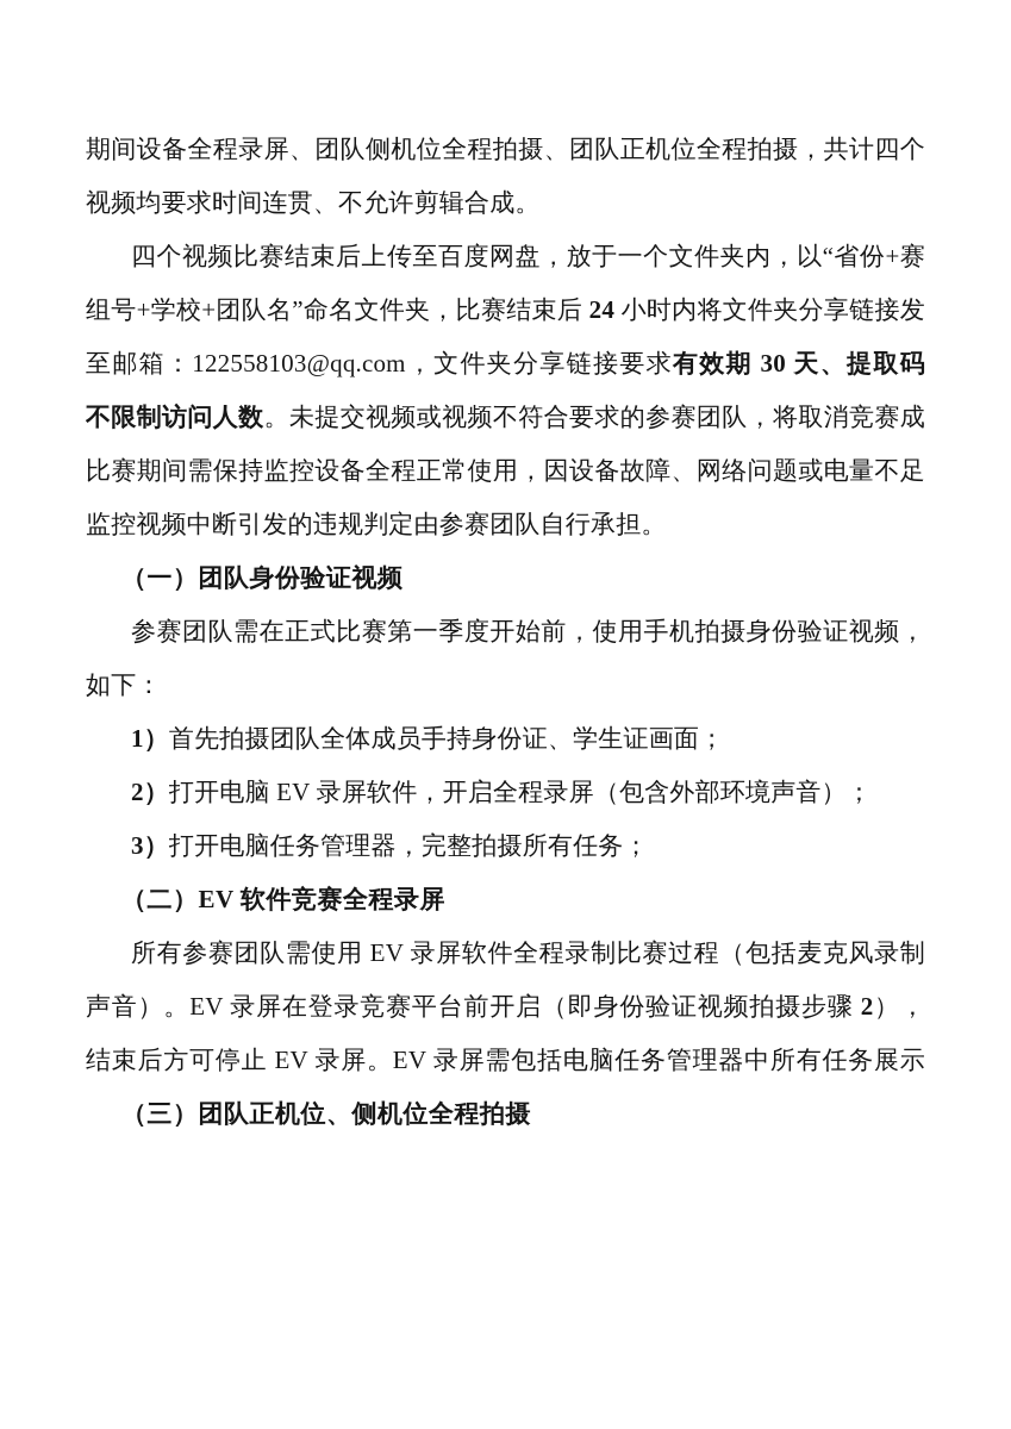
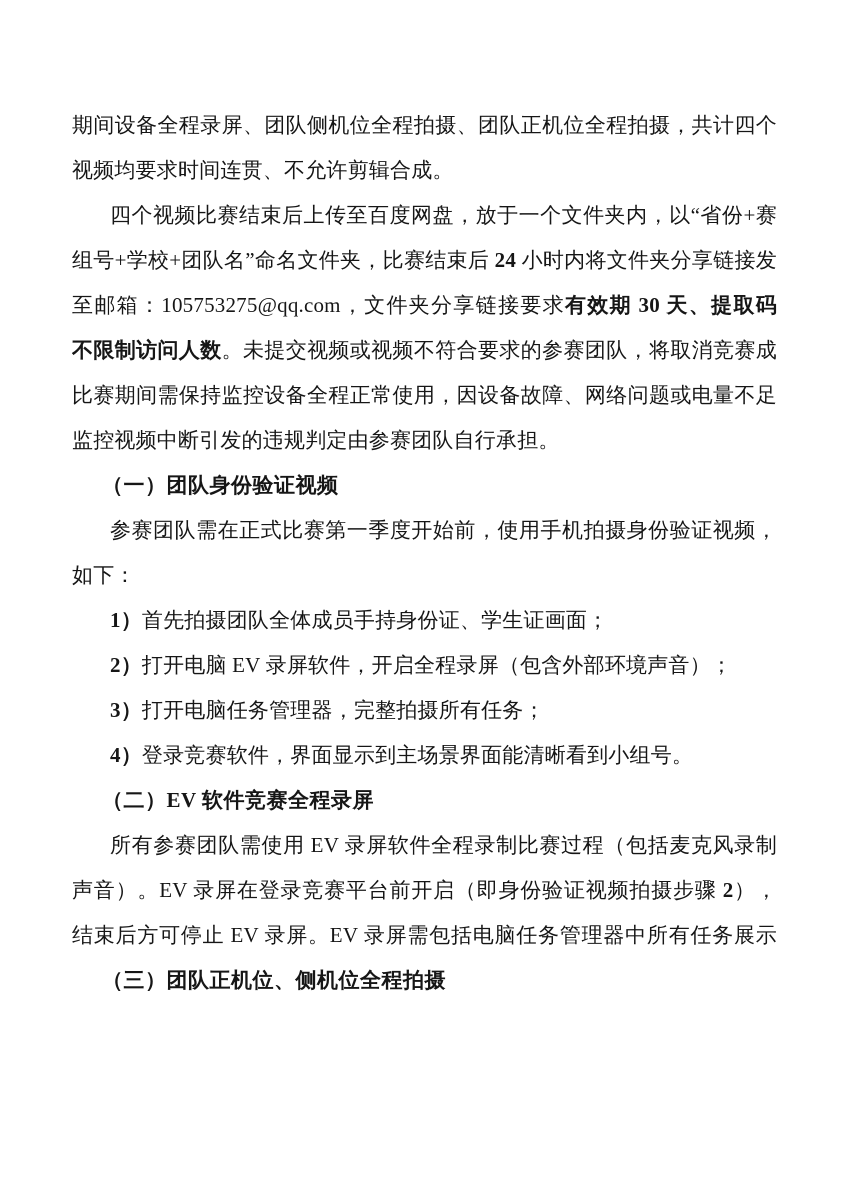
  期间设备全程录屏、团队侧机位全程拍摄、团队正机位全程拍摄，共计四个
  视频均要求时间连贯、不允许剪辑合成。
  四个视频比赛结束后上传至百度网盘，放于一个文件夹内，以“省份+赛
  组号+学校+团队名”命名文件夹，比赛结束后 24 小时内将文件夹分享链接发
- 至邮箱：122558103@qq.com，文件夹分享链接要求有效期 30 天、提取码
+ 至邮箱：105753275@qq.com，文件夹分享链接要求有效期 30 天、提取码
  不限制访问人数。未提交视频或视频不符合要求的参赛团队，将取消竞赛成
  比赛期间需保持监控设备全程正常使用，因设备故障、网络问题或电量不足
  监控视频中断引发的违规判定由参赛团队自行承担。
  （一）团队身份验证视频
  参赛团队需在正式比赛第一季度开始前，使用手机拍摄身份验证视频，
  如下：
  1）首先拍摄团队全体成员手持身份证、学生证画面；
  2）打开电脑 EV 录屏软件，开启全程录屏（包含外部环境声音）；
  3）打开电脑任务管理器，完整拍摄所有任务；
+ 4）登录竞赛软件，界面显示到主场景界面能清晰看到小组号。
  （二）EV 软件竞赛全程录屏
  所有参赛团队需使用 EV 录屏软件全程录制比赛过程（包括麦克风录制
  声音）。EV 录屏在登录竞赛平台前开启（即身份验证视频拍摄步骤 2），
  结束后方可停止 EV 录屏。EV 录屏需包括电脑任务管理器中所有任务展示
  （三）团队正机位、侧机位全程拍摄
